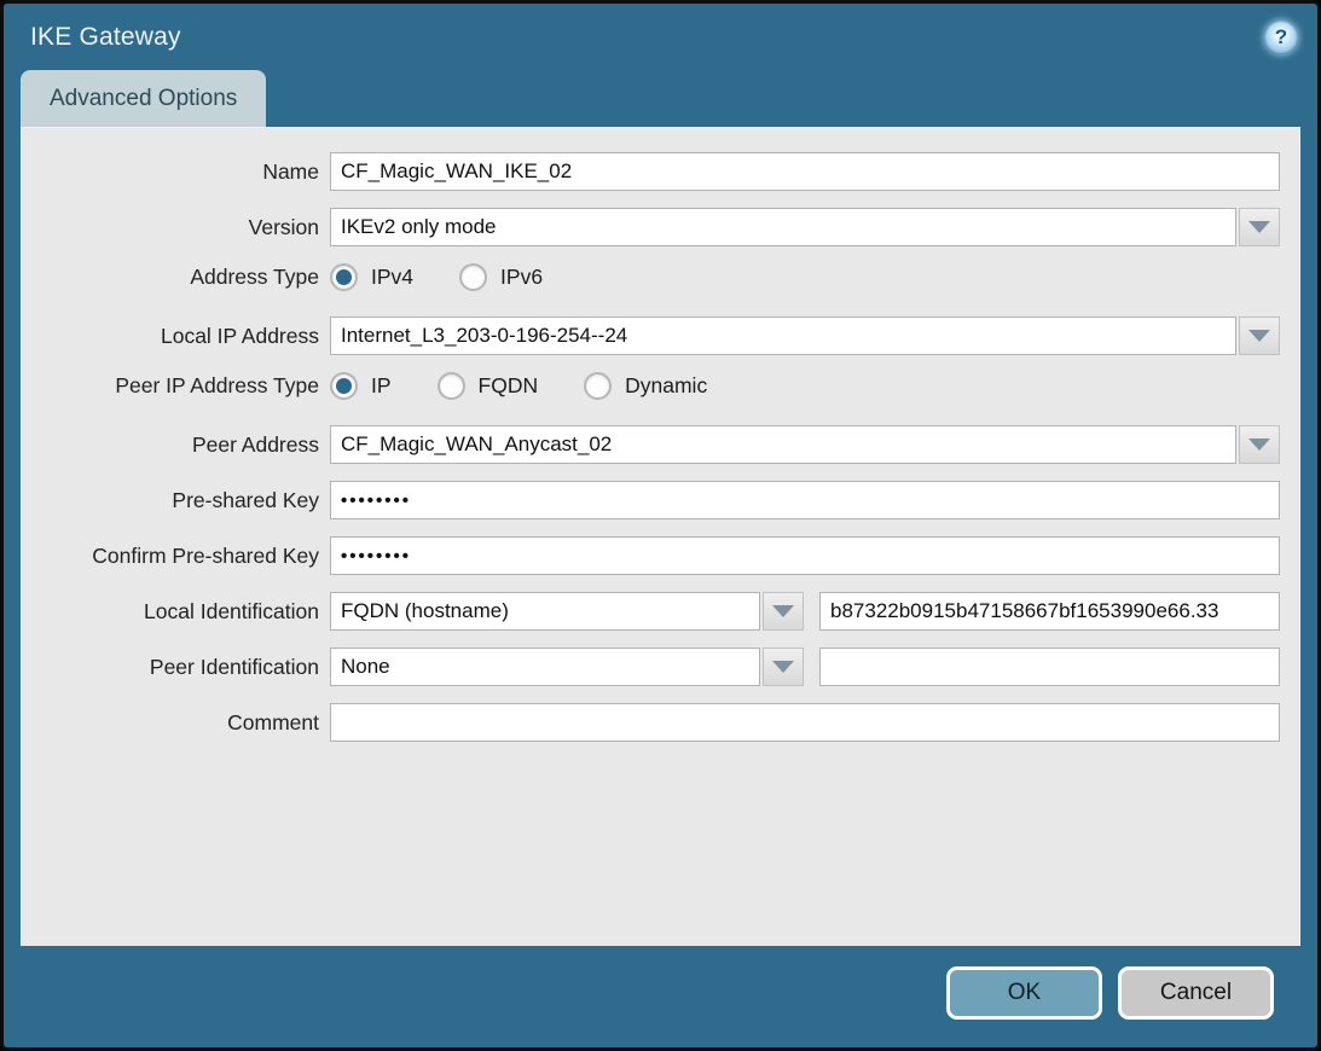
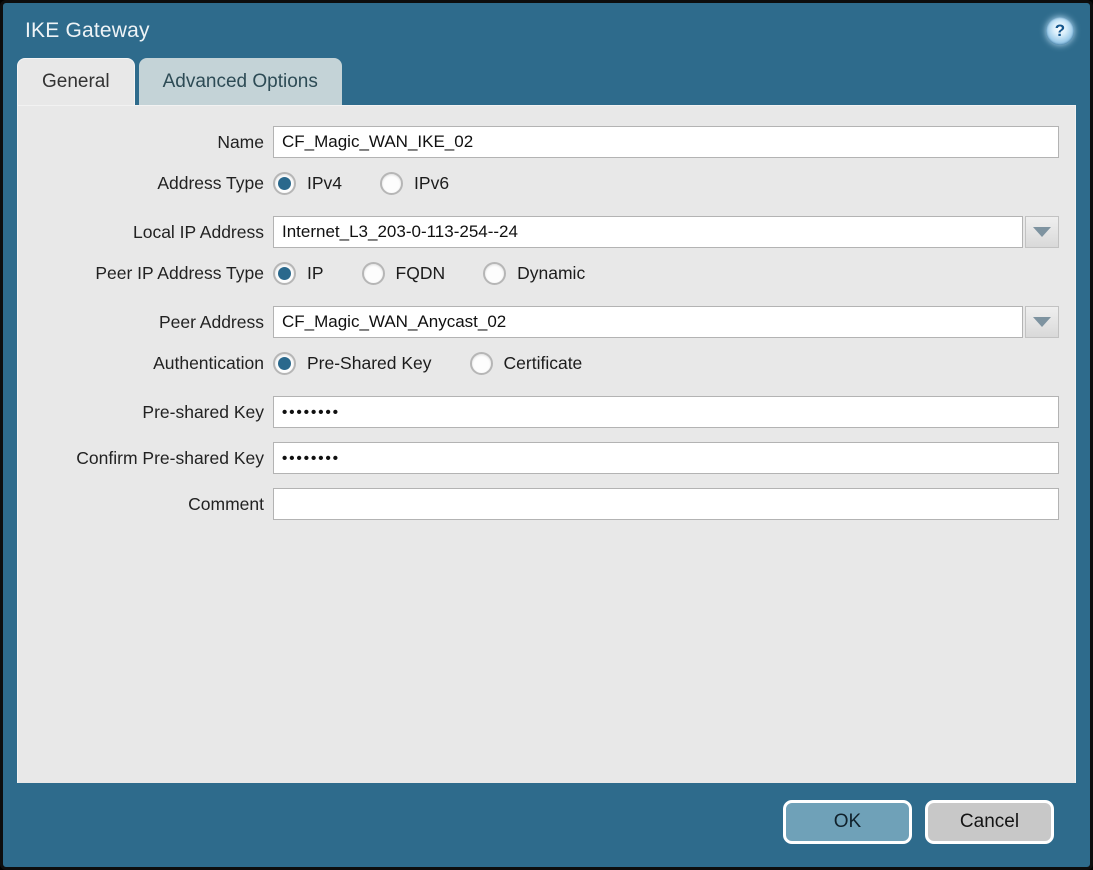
  IKE Gateway
  ?
+ General
  Advanced Options
  Name
  CF_Magic_WAN_IKE_02
- Version
- IKEv2 only mode
  Address Type
  IPv4
  IPv6
  Local IP Address
- Internet_L3_203-0-196-254--24
+ Internet_L3_203-0-113-254--24
  Peer IP Address Type
  IP
  FQDN
  Dynamic
  Peer Address
  CF_Magic_WAN_Anycast_02
+ Authentication
+ Pre-Shared Key
+ Certificate
  Pre-shared Key
  ••••••••
  Confirm Pre-shared Key
  ••••••••
- Local Identification
- FQDN (hostname)
- b87322b0915b47158667bf1653990e66.33
- Peer Identification
- None
  Comment
  OK
  Cancel
